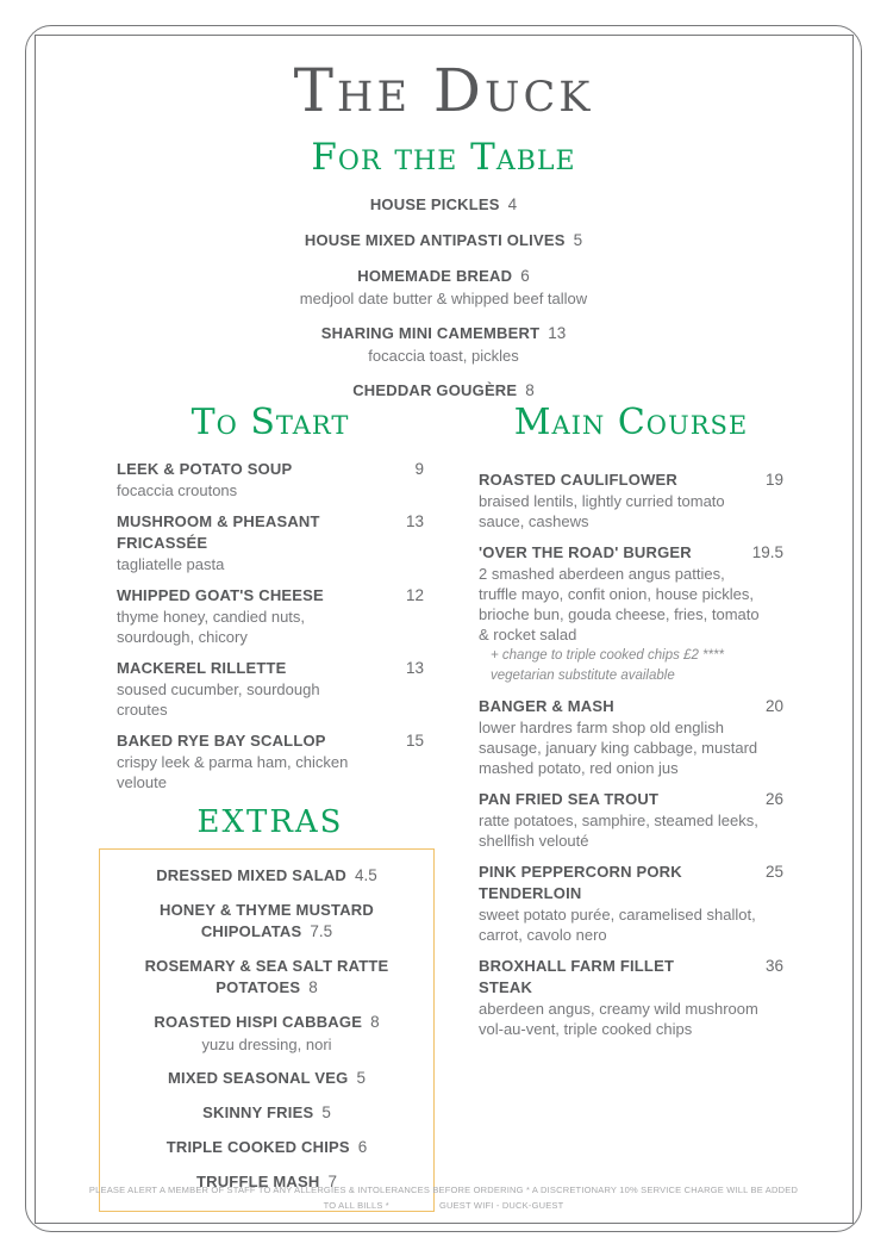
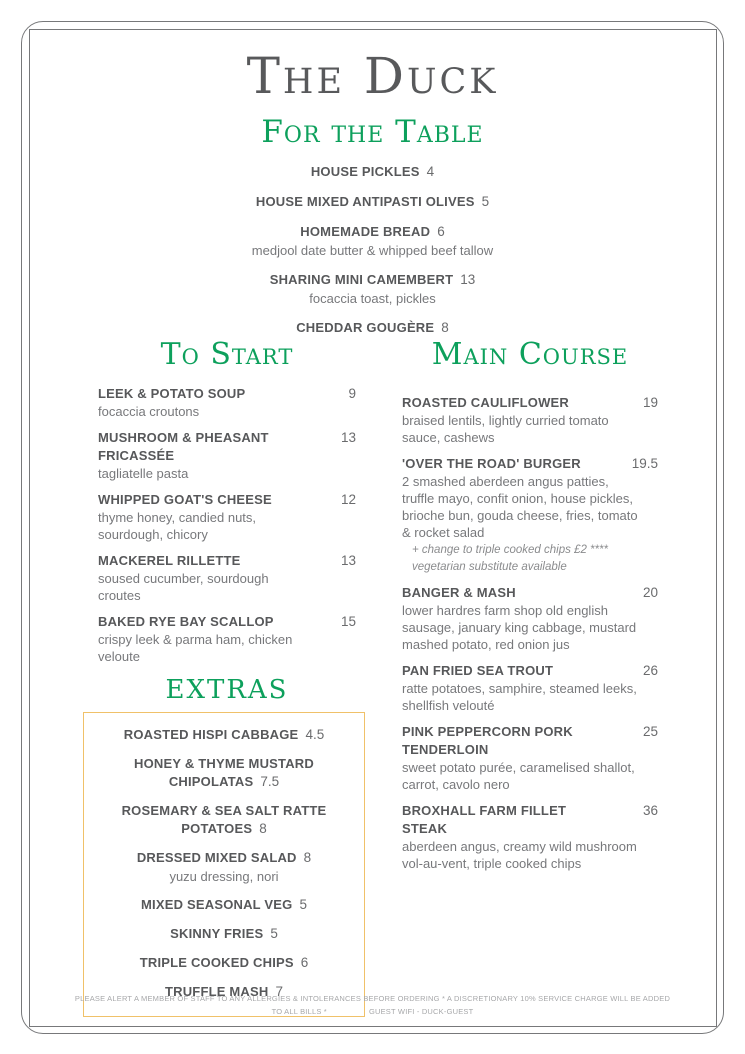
  The Duck
  For the Table
  HOUSE PICKLES 4
  HOUSE MIXED ANTIPASTI OLIVES 5
  HOMEMADE BREAD 6
  medjool date butter & whipped beef tallow
  SHARING MINI CAMEMBERT 13
  focaccia toast, pickles
  CHEDDAR GOUGÈRE 8
  To Start
  LEEK & POTATO SOUP
  9
  focaccia croutons
  MUSHROOM & PHEASANT FRICASSÉE
  13
  tagliatelle pasta
  WHIPPED GOAT'S CHEESE
  12
  thyme honey, candied nuts, sourdough, chicory
  MACKEREL RILLETTE
  13
  soused cucumber, sourdough croutes
  BAKED RYE BAY SCALLOP
  15
  crispy leek & parma ham, chicken veloute
  EXTRAS
- DRESSED MIXED SALAD 4.5
+ ROASTED HISPI CABBAGE 4.5
  HONEY & THYME MUSTARD CHIPOLATAS 7.5
  ROSEMARY & SEA SALT RATTE POTATOES 8
- ROASTED HISPI CABBAGE 8
+ DRESSED MIXED SALAD 8
  yuzu dressing, nori
  MIXED SEASONAL VEG 5
  SKINNY FRIES 5
  TRIPLE COOKED CHIPS 6
  TRUFFLE MASH 7
  Main Course
  ROASTED CAULIFLOWER
  19
  braised lentils, lightly curried tomato sauce, cashews
  'OVER THE ROAD' BURGER
  19.5
  2 smashed aberdeen angus patties, truffle mayo, confit onion, house pickles, brioche bun, gouda cheese, fries, tomato & rocket salad
  + change to triple cooked chips £2 ****
  vegetarian substitute available
  BANGER & MASH
  20
  lower hardres farm shop old english sausage, january king cabbage, mustard mashed potato, red onion jus
  PAN FRIED SEA TROUT
  26
  ratte potatoes, samphire, steamed leeks, shellfish velouté
  PINK PEPPERCORN PORK TENDERLOIN
  25
  sweet potato purée, caramelised shallot, carrot, cavolo nero
  BROXHALL FARM FILLET STEAK
  36
  aberdeen angus, creamy wild mushroom vol-au-vent, triple cooked chips
  PLEASE ALERT A MEMBER OF STAFF TO ANY ALLERGIES & INTOLERANCES BEFORE ORDERING * A DISCRETIONARY 10% SERVICE CHARGE WILL BE ADDED
  TO ALL BILLS * GUEST WIFI - DUCK-GUEST
